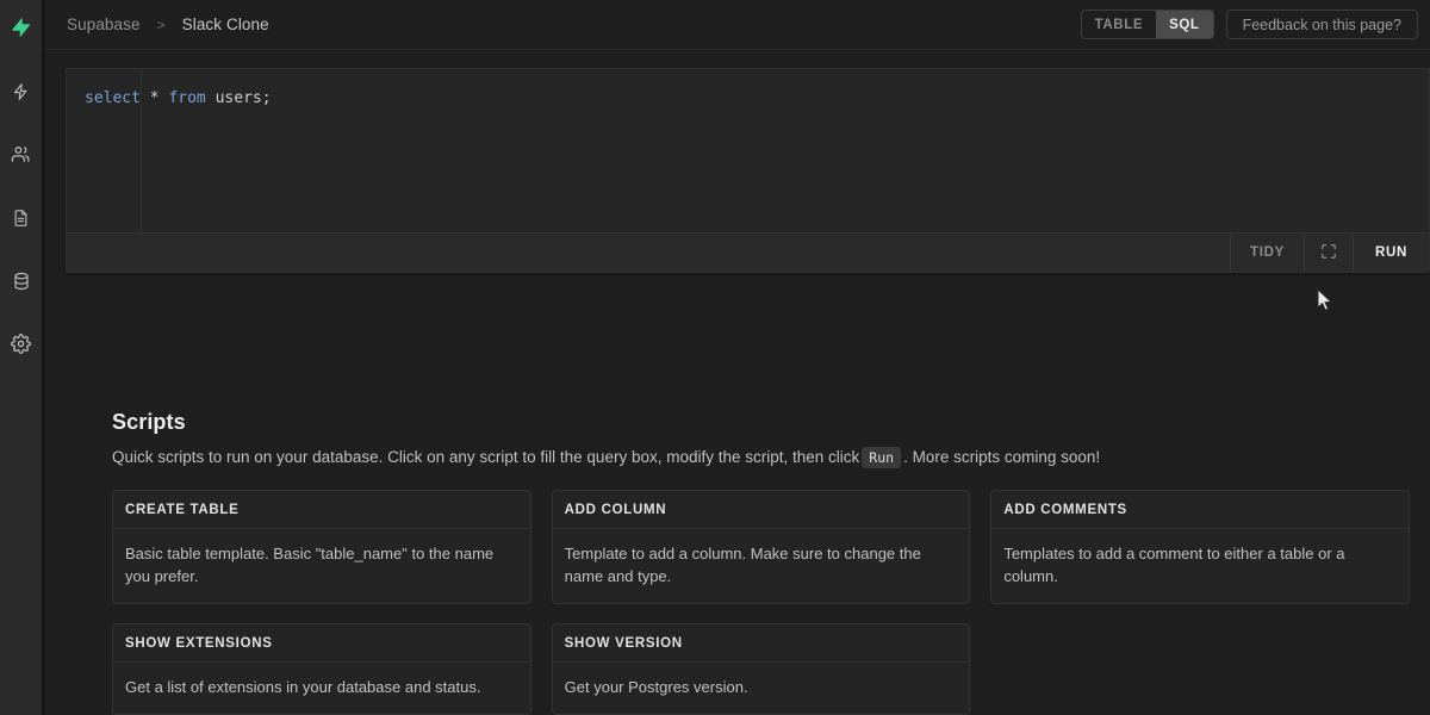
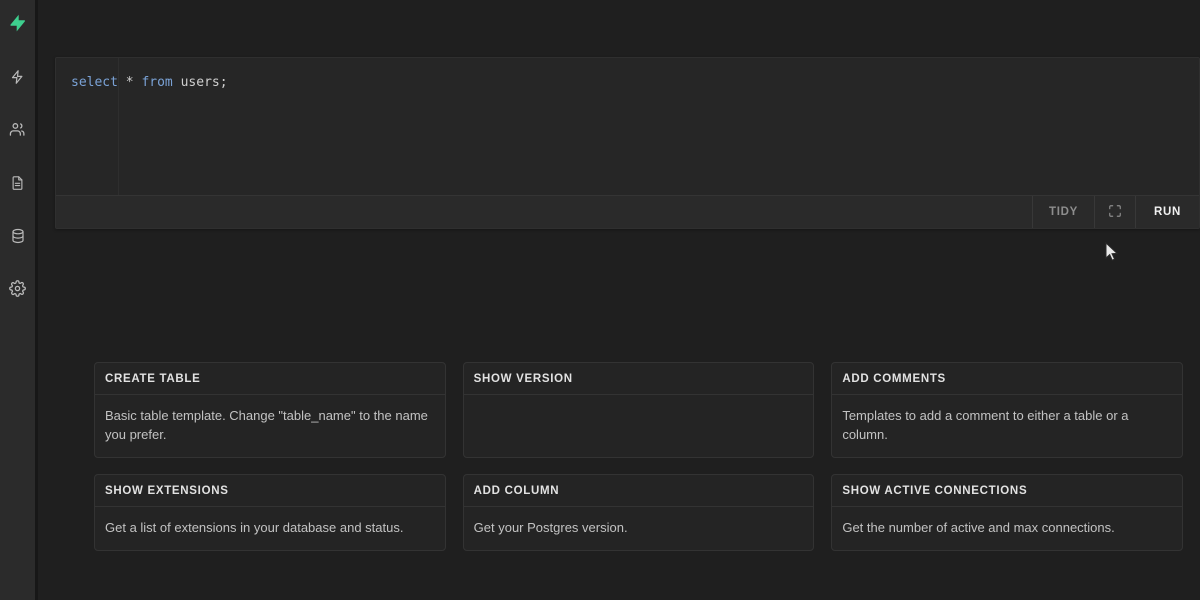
- Supabase
- >
- Slack Clone
- TABLE
- SQL
- Feedback on this page?
  select * from users;
  TIDY
  RUN
- Scripts
- Quick scripts to run on your database. Click on any script to fill the query box, modify the script, then click Run . More scripts coming soon!
  CREATE TABLE
- Basic table template. Basic "table_name" to the name you prefer.
+ Basic table template. Change "table_name" to the name you prefer.
- ADD COLUMN
+ SHOW VERSION
- Template to add a column. Make sure to change the name and type.
  ADD COMMENTS
  Templates to add a comment to either a table or a column.
  SHOW EXTENSIONS
  Get a list of extensions in your database and status.
- SHOW VERSION
+ ADD COLUMN
  Get your Postgres version.
+ SHOW ACTIVE CONNECTIONS
+ Get the number of active and max connections.
